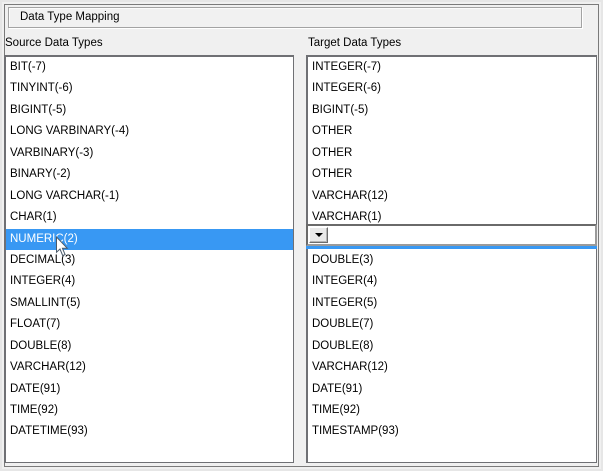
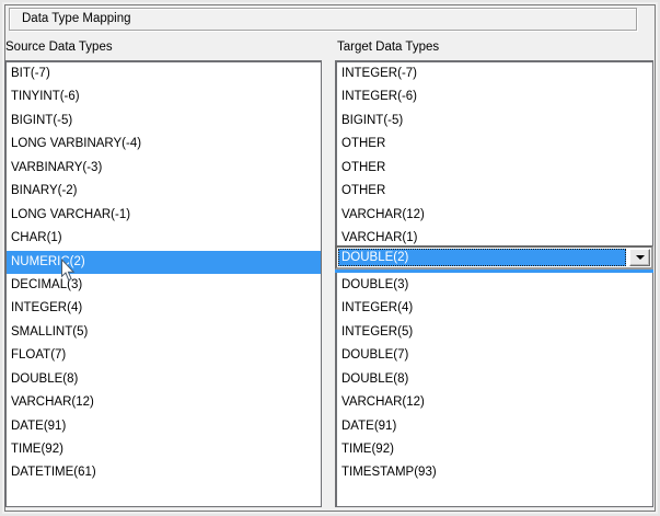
  Data Type Mapping
  Source Data Types
  Target Data Types
  BIT(-7)
  TINYINT(-6)
  BIGINT(-5)
  LONG VARBINARY(-4)
  VARBINARY(-3)
  BINARY(-2)
  LONG VARCHAR(-1)
  CHAR(1)
  NUMERIC(2)
  DECIMAL(3)
  INTEGER(4)
  SMALLINT(5)
  FLOAT(7)
  DOUBLE(8)
  VARCHAR(12)
  DATE(91)
  TIME(92)
- DATETIME(93)
+ DATETIME(61)
  INTEGER(-7)
  INTEGER(-6)
  BIGINT(-5)
  OTHER
  OTHER
  OTHER
  VARCHAR(12)
  VARCHAR(1)
  DOUBLE(3)
  INTEGER(4)
  INTEGER(5)
  DOUBLE(7)
  DOUBLE(8)
  VARCHAR(12)
  DATE(91)
  TIME(92)
  TIMESTAMP(93)
+ DOUBLE(2)
